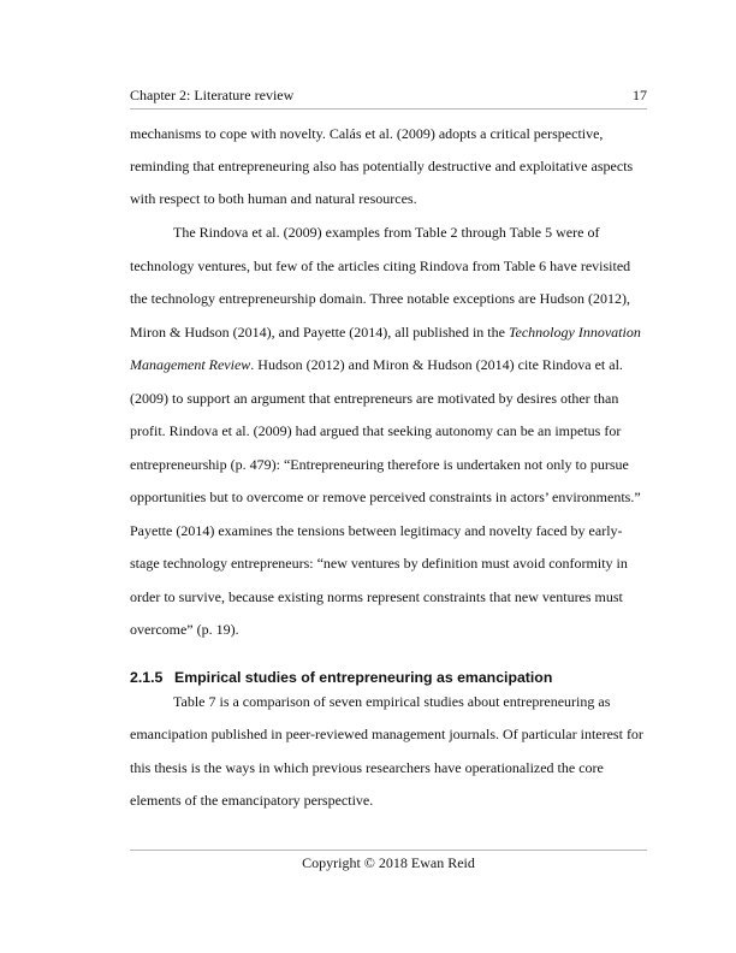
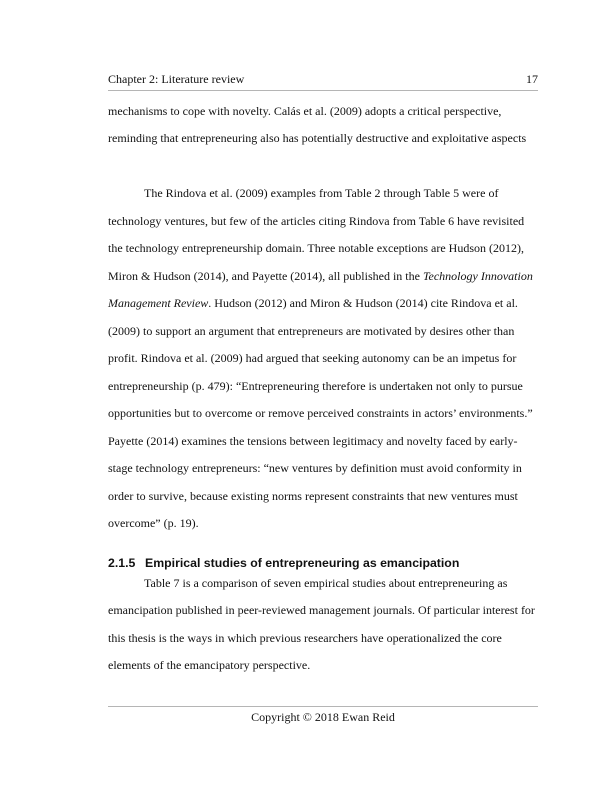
  Chapter 2: Literature review
  17
  mechanisms to cope with novelty. Calás et al. (2009) adopts a critical perspective,
  reminding that entrepreneuring also has potentially destructive and exploitative aspects
- with respect to both human and natural resources.
  The Rindova et al. (2009) examples from Table 2 through Table 5 were of
  technology ventures, but few of the articles citing Rindova from Table 6 have revisited
  the technology entrepreneurship domain. Three notable exceptions are Hudson (2012),
  Miron & Hudson (2014), and Payette (2014), all published in the Technology Innovation
  Management Review. Hudson (2012) and Miron & Hudson (2014) cite Rindova et al.
  (2009) to support an argument that entrepreneurs are motivated by desires other than
  profit. Rindova et al. (2009) had argued that seeking autonomy can be an impetus for
  entrepreneurship (p. 479): “Entrepreneuring therefore is undertaken not only to pursue
  opportunities but to overcome or remove perceived constraints in actors’ environments.”
  Payette (2014) examines the tensions between legitimacy and novelty faced by early-
  stage technology entrepreneurs: “new ventures by definition must avoid conformity in
  order to survive, because existing norms represent constraints that new ventures must
  overcome” (p. 19).
  2.1.5 Empirical studies of entrepreneuring as emancipation
  Table 7 is a comparison of seven empirical studies about entrepreneuring as
  emancipation published in peer-reviewed management journals. Of particular interest for
  this thesis is the ways in which previous researchers have operationalized the core
  elements of the emancipatory perspective.
  Copyright © 2018 Ewan Reid
